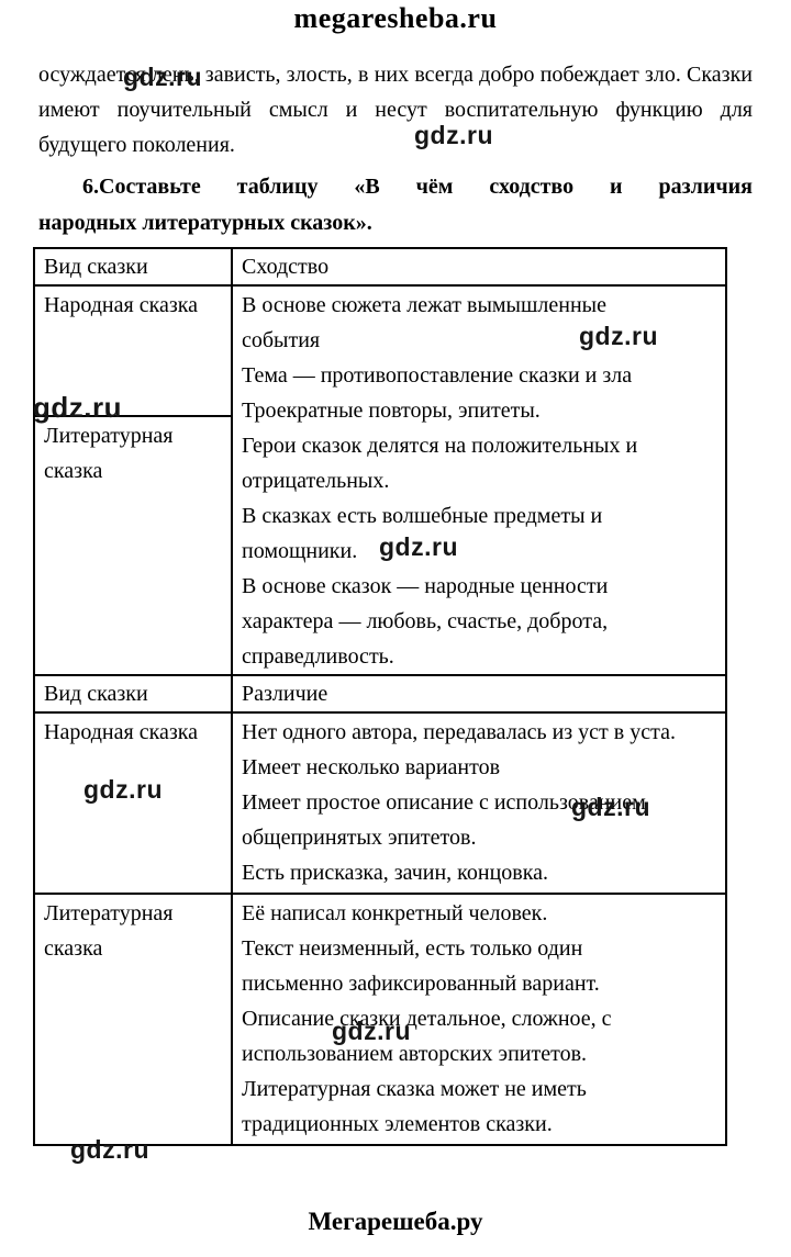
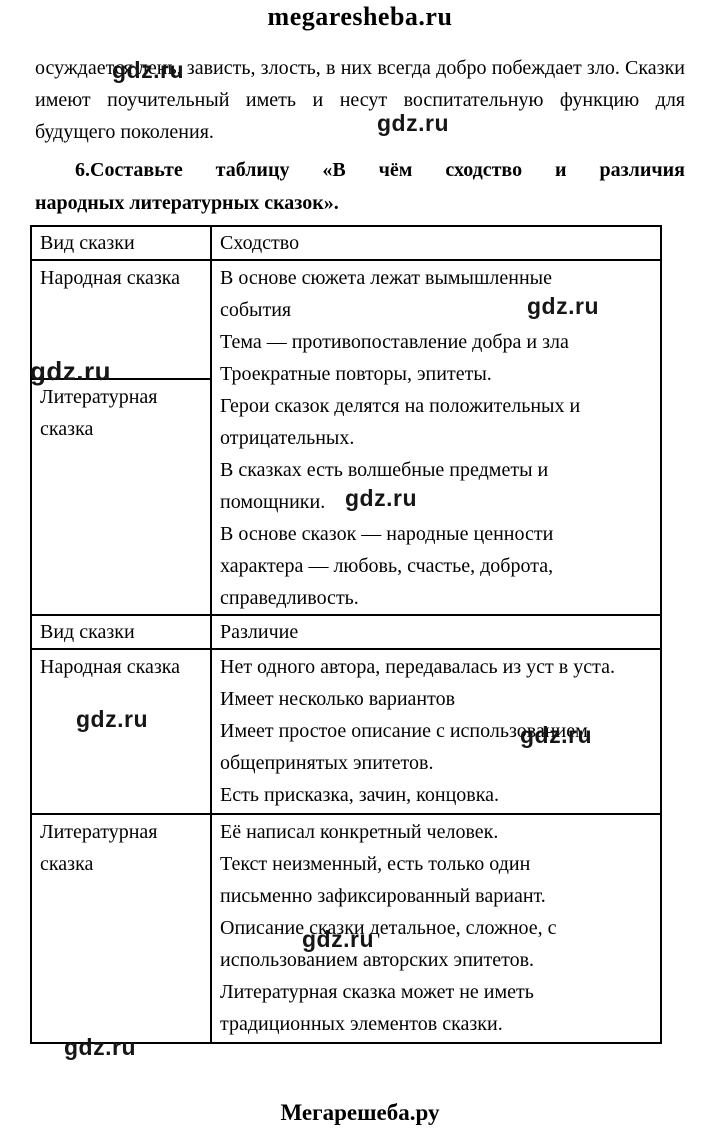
  megaresheba.ru
- осуждается лень, зависть, злость, в них всегда добро побеждает зло. Сказки имеют поучительный смысл и несут воспитательную функцию для будущего поколения.
+ осуждается лень, зависть, злость, в них всегда добро побеждает зло. Сказки имеют поучительный иметь и несут воспитательную функцию для будущего поколения.
  6.Составьте таблицу «В чём сходство и различия
  народных литературных сказок».
  Вид сказки	Сходство
- Народная сказка	В основе сюжета лежат вымышленные события Тема — противопоставление сказки и зла Троекратные повторы, эпитеты. Герои сказок делятся на положительных и отрицательных. В сказках есть волшебные предметы и помощники. В основе сказок — народные ценности характера — любовь, счастье, доброта, справедливость.
+ Народная сказка	В основе сюжета лежат вымышленные события Тема — противопоставление добра и зла Троекратные повторы, эпитеты. Герои сказок делятся на положительных и отрицательных. В сказках есть волшебные предметы и помощники. В основе сказок — народные ценности характера — любовь, счастье, доброта, справедливость.
  Литературная сказка
  Вид сказки	Различие
  Народная сказка	Нет одного автора, передавалась из уст в уста. Имеет несколько вариантов Имеет простое описание с использованием общепринятых эпитетов. Есть присказка, зачин, концовка.
  Литературная сказка	Её написал конкретный человек. Текст неизменный, есть только один письменно зафиксированный вариант. Описание сказки детальное, сложное, с использованием авторских эпитетов. Литературная сказка может не иметь традиционных элементов сказки.
  Мегарешеба.ру
  gdz.ru
  gdz.ru
  gdz.ru
  gdz.ru
  gdz.ru
  gdz.ru
  gdz.ru
  gdz.ru
  gdz.ru
